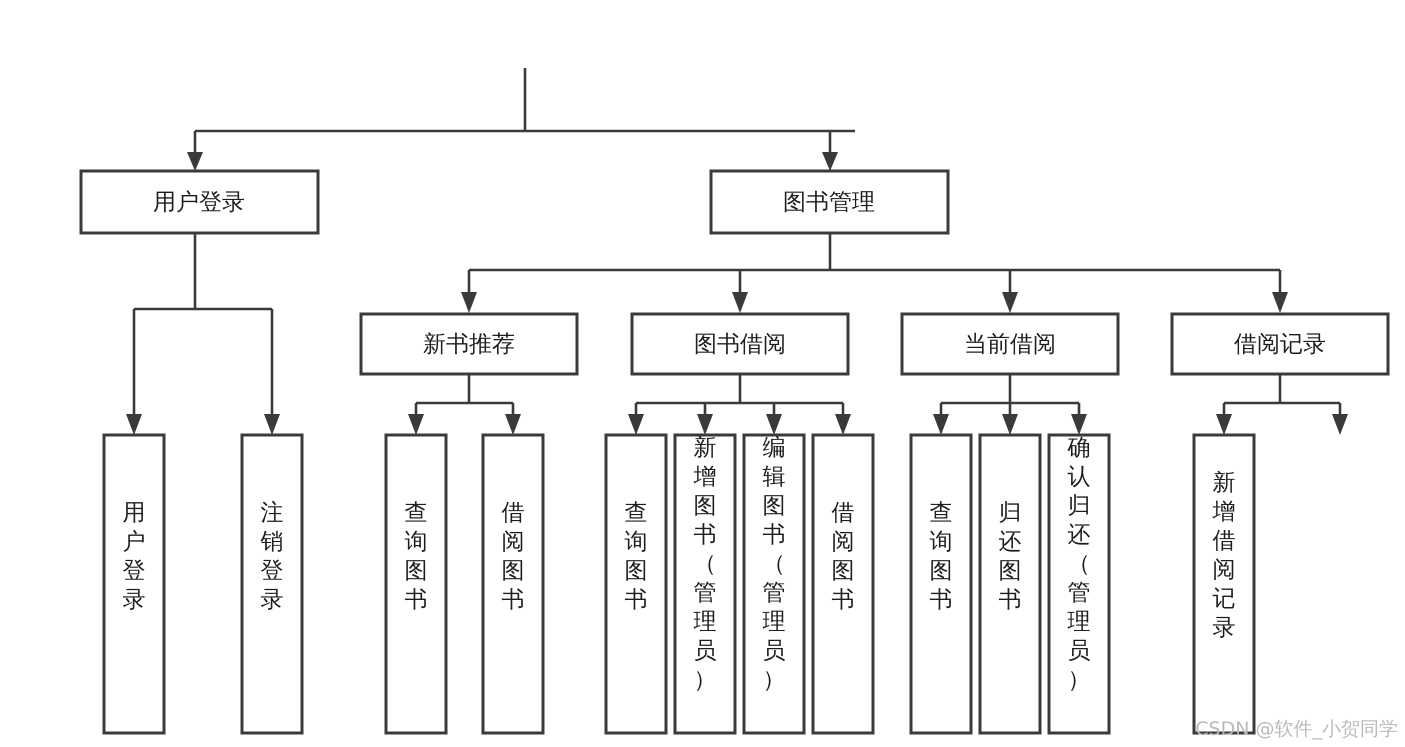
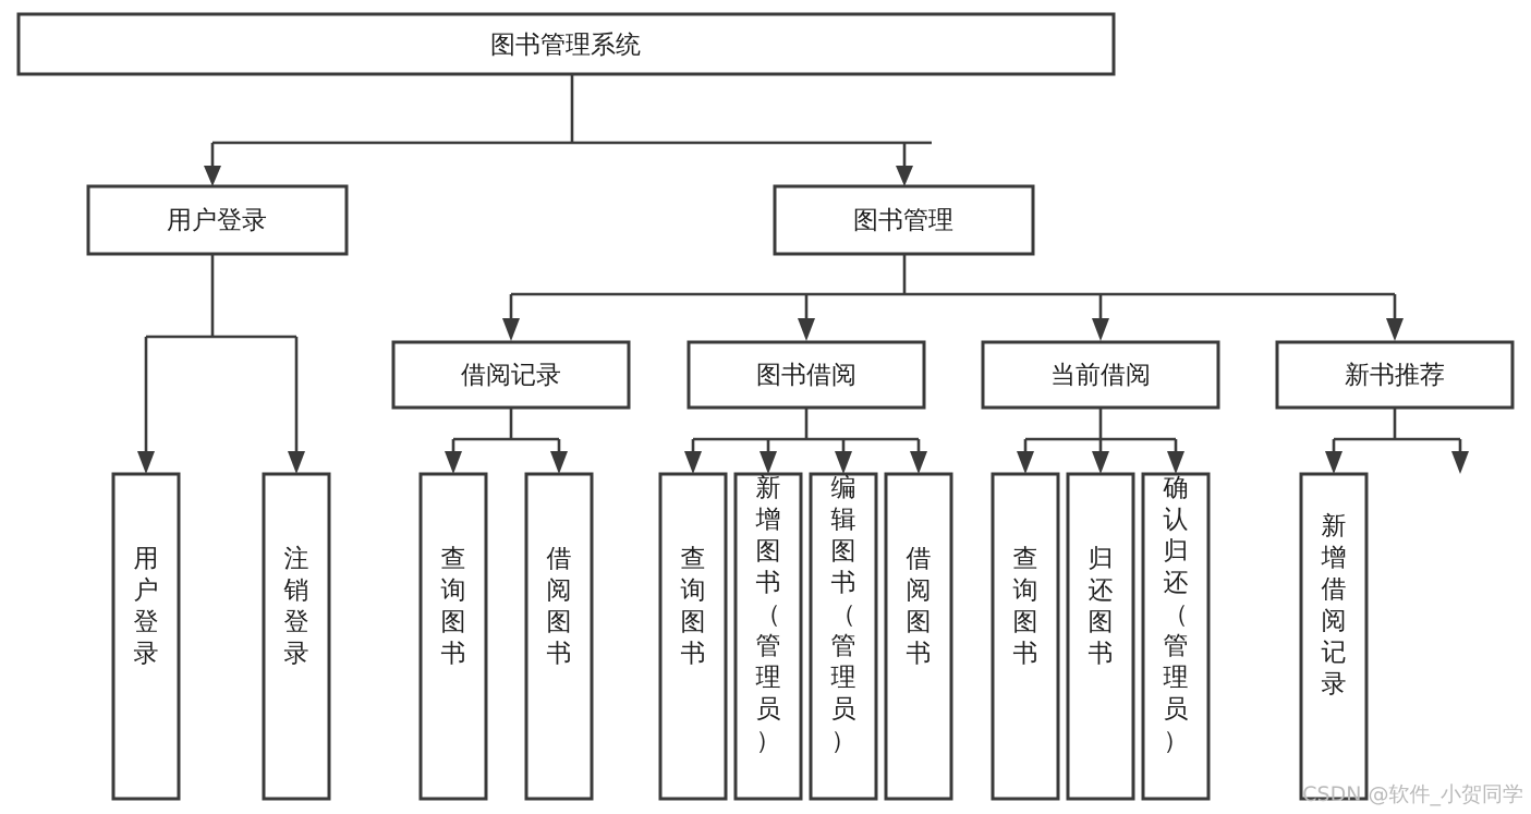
+ 图书管理系统
  用户登录
  图书管理
- 新书推荐
+ 借阅记录
  图书借阅
  当前借阅
- 借阅记录
+ 新书推荐
  用户登录
  注销登录
  查询图书
  借阅图书
  查询图书
  新增图书（管理员）
  编辑图书（管理员）
  借阅图书
  查询图书
  归还图书
  确认归还（管理员）
  新增借阅记录
  CSDN @软件_小贺同学
